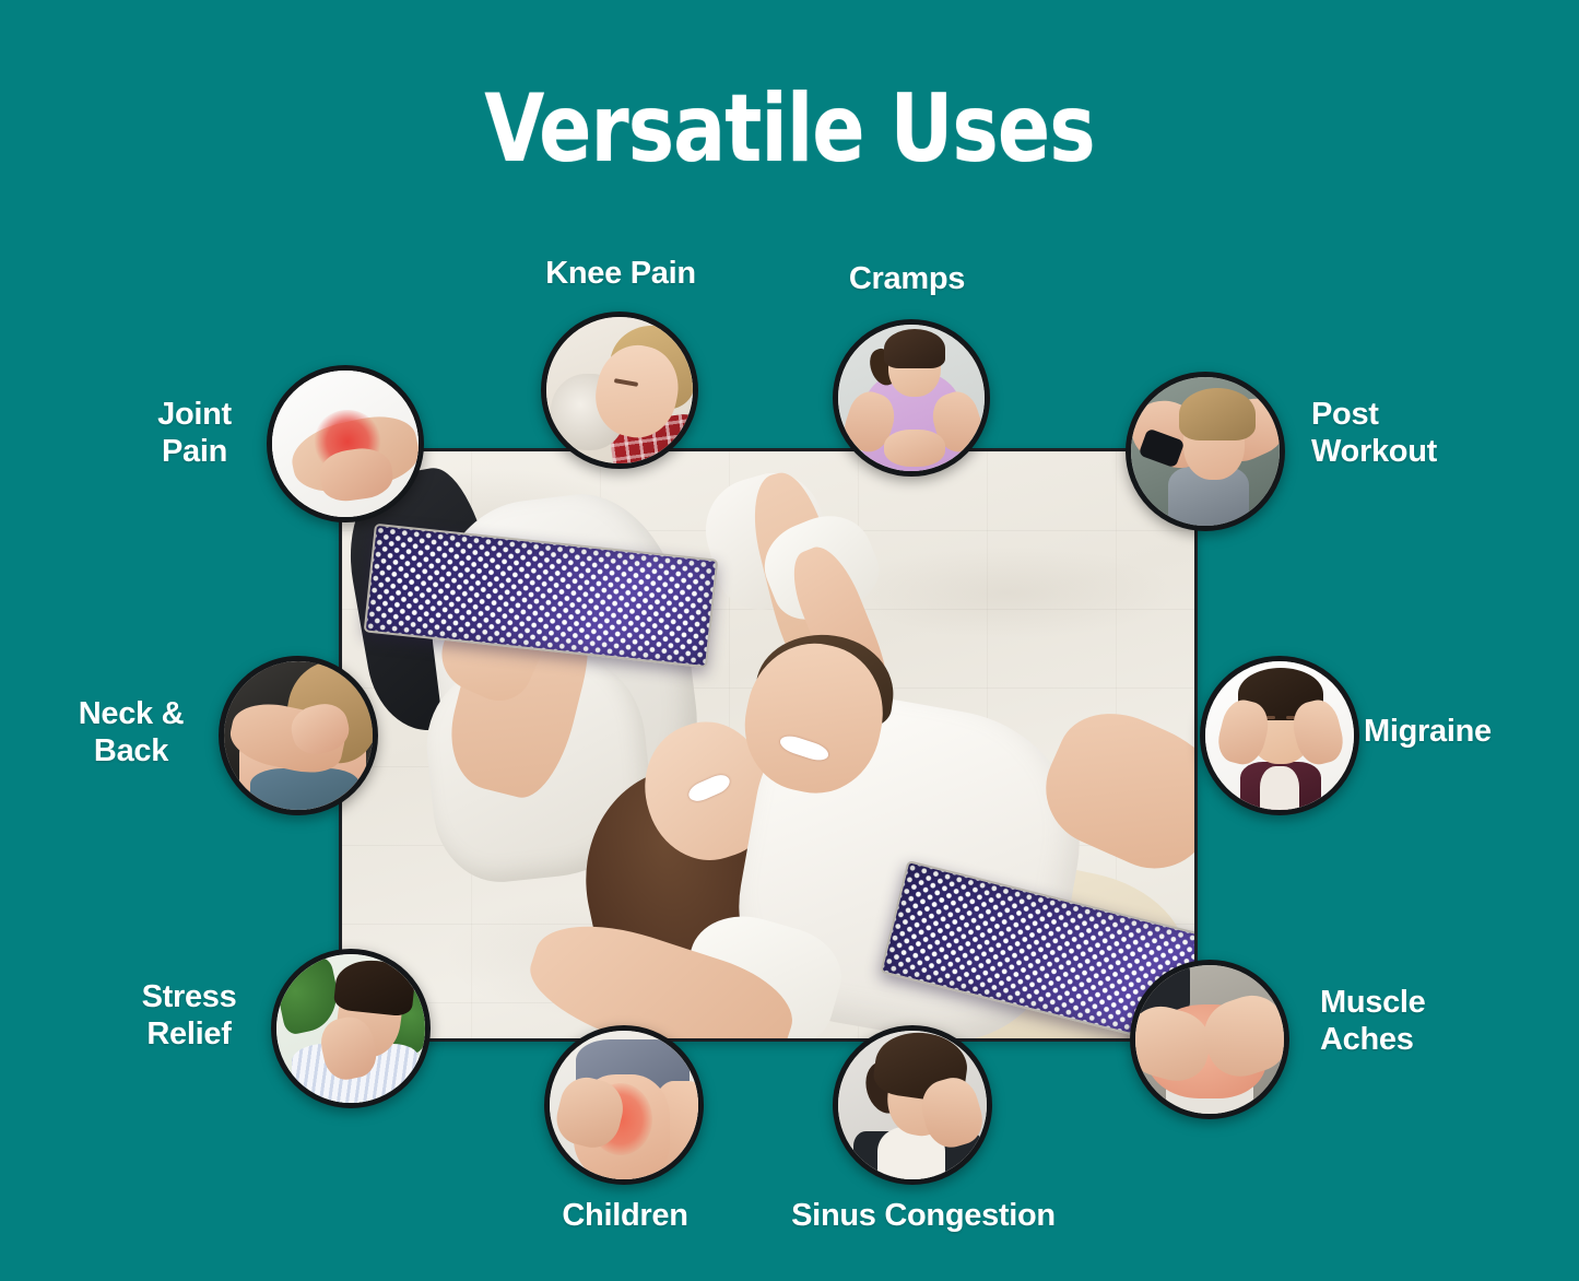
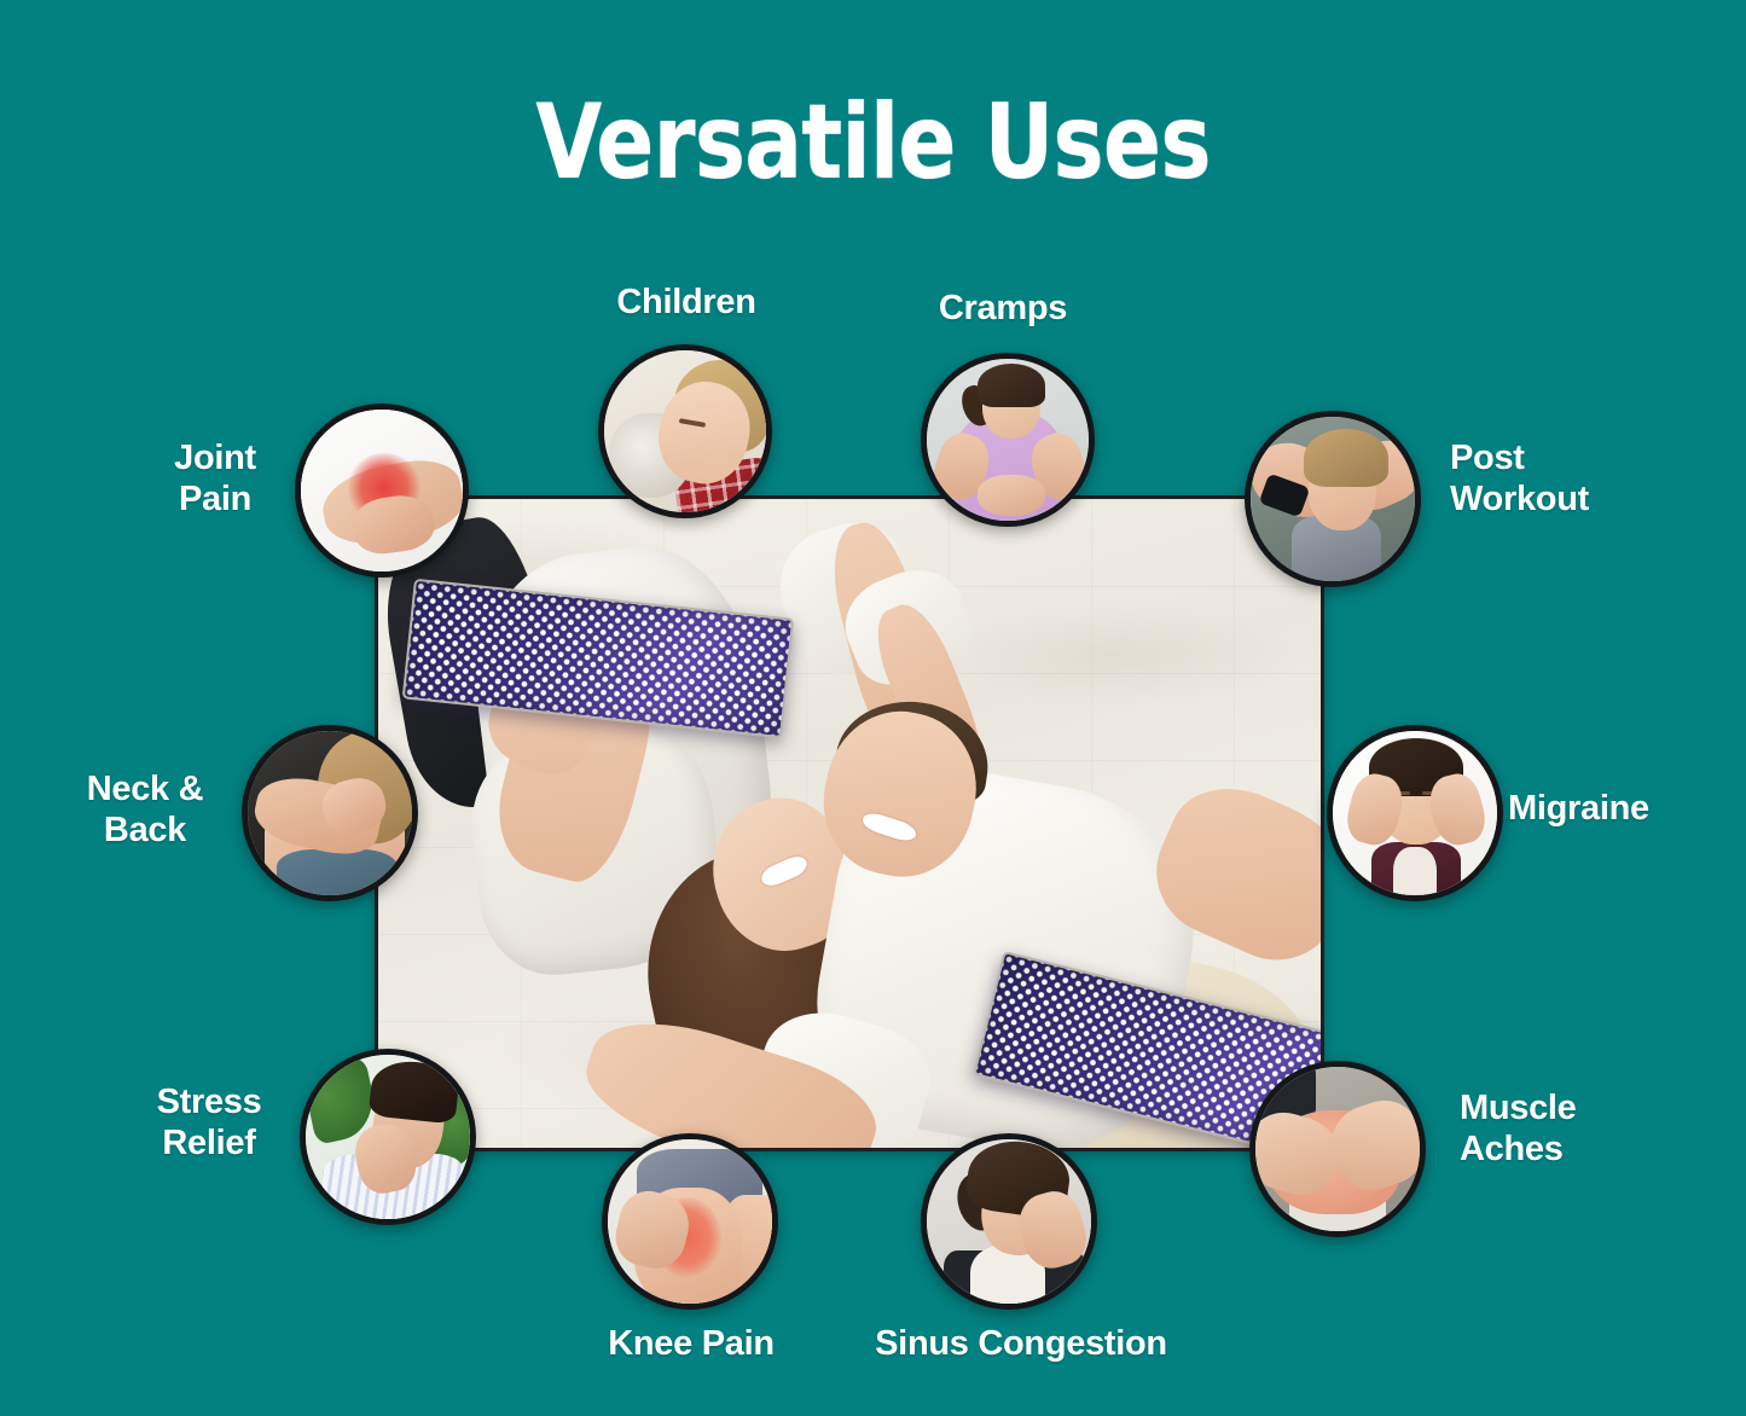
  Versatile Uses
- Knee Pain
+ Children
  Cramps
  Joint
  Pain
  Post
  Workout
  Neck &
  Back
  Migraine
  Stress
  Relief
  Muscle
  Aches
- Children
+ Knee Pain
  Sinus Congestion
